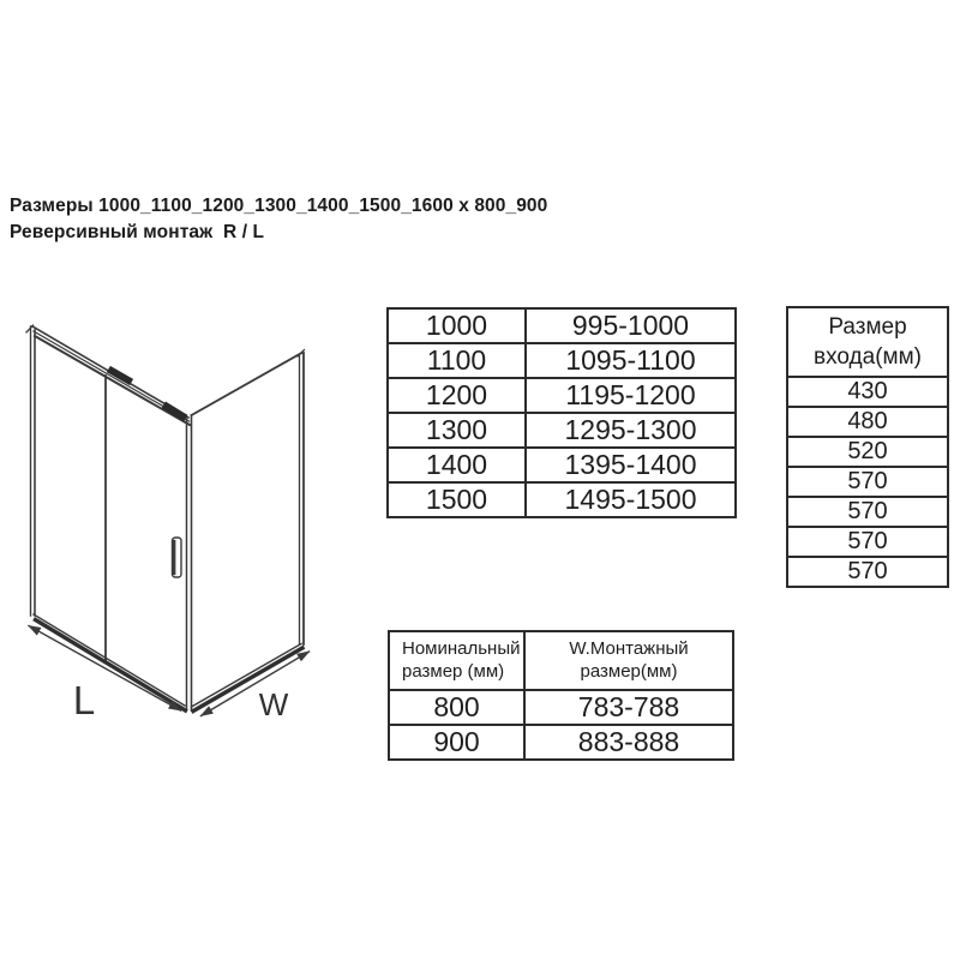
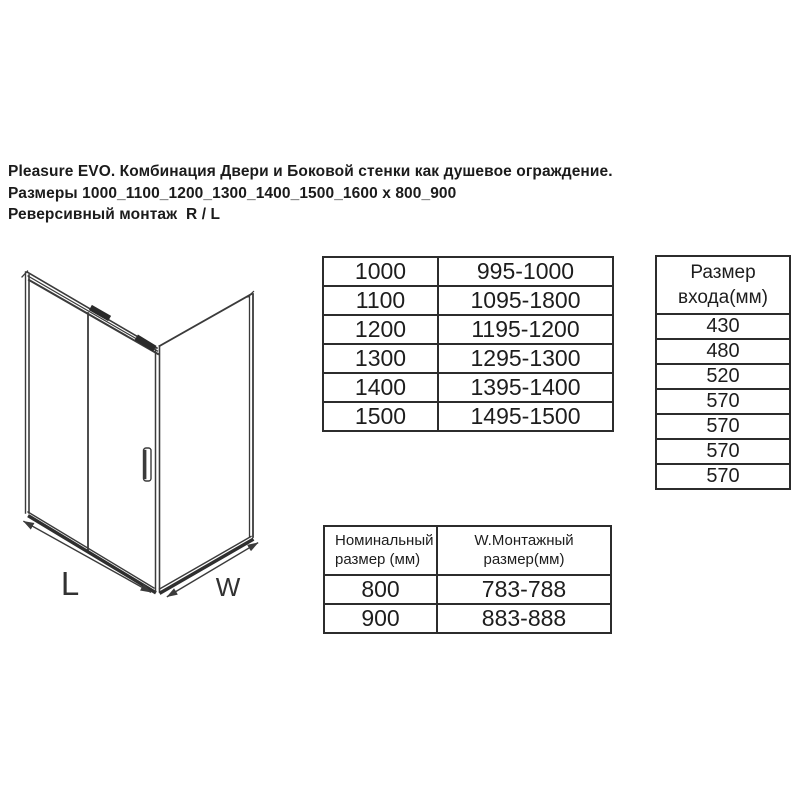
+ Pleasure EVO. Комбинация Двери и Боковой стенки как душевое ограждение.
  Размеры 1000_1100_1200_1300_1400_1500_1600 x 800_900
  Реверсивный монтаж R / L
  L
  W
  1000	995-1000
- 1100	1095-1100
+ 1100	1095-1800
  1200	1195-1200
  1300	1295-1300
  1400	1395-1400
  1500	1495-1500
  Размервхода(мм)
  430
  480
  520
  570
  570
  570
  570
  Номинальныйразмер (мм)	W.Монтажныйразмер(мм)
  800	783-788
  900	883-888
